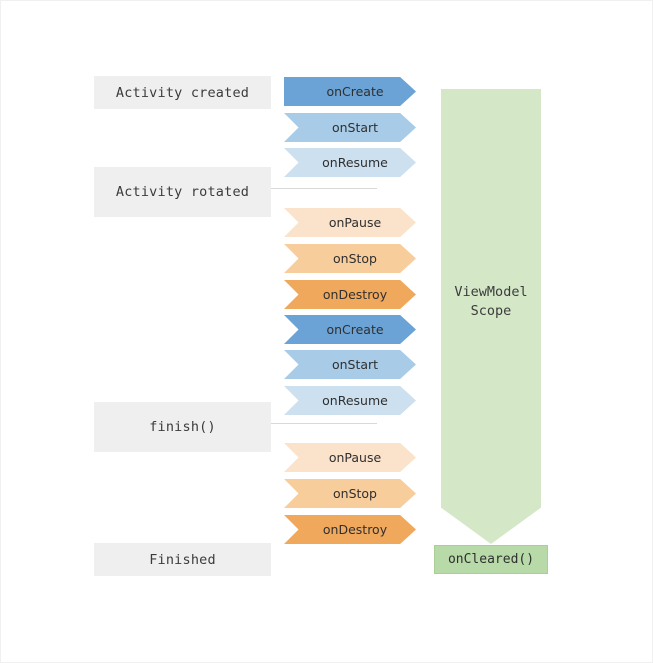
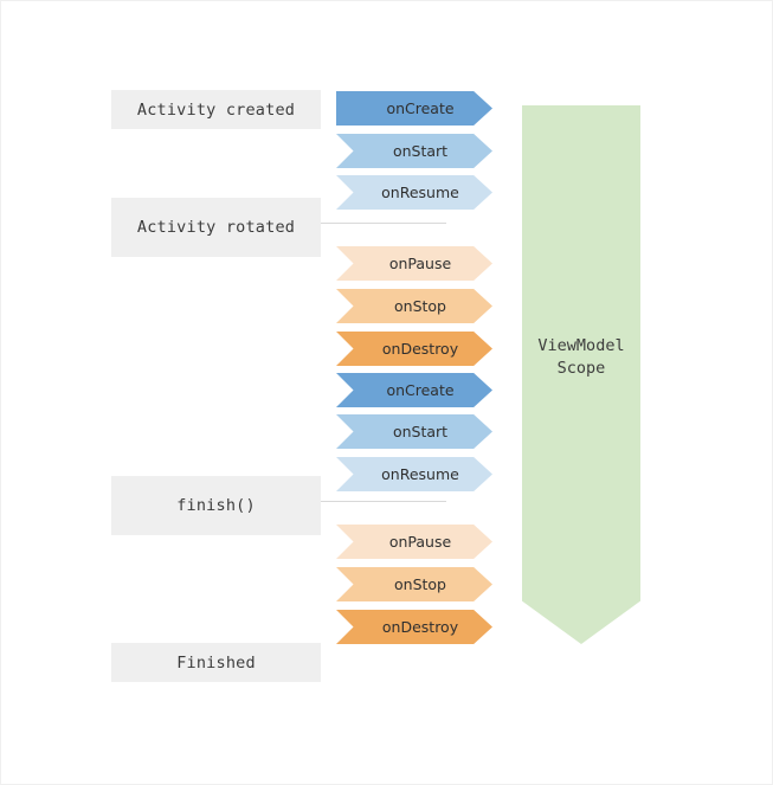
  Activity created
  Activity rotated
  finish()
  Finished
  onCreate
  onStart
  onResume
  onPause
  onStop
  onDestroy
  onCreate
  onStart
  onResume
  onPause
  onStop
  onDestroy
  ViewModel
  Scope
- onCleared()
